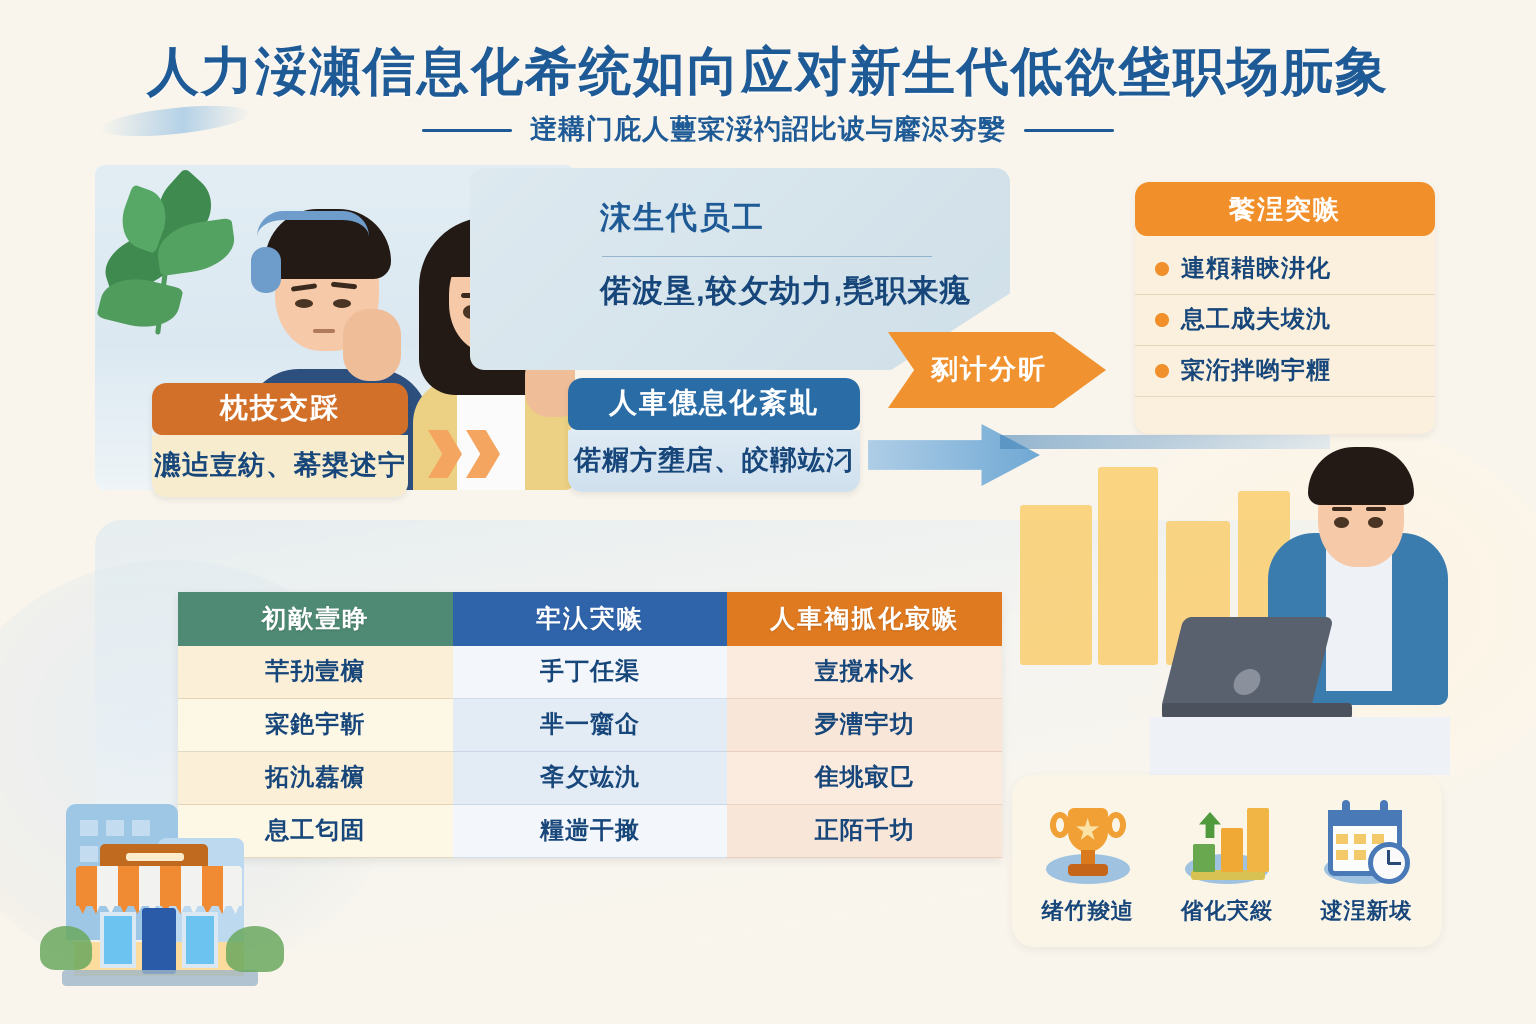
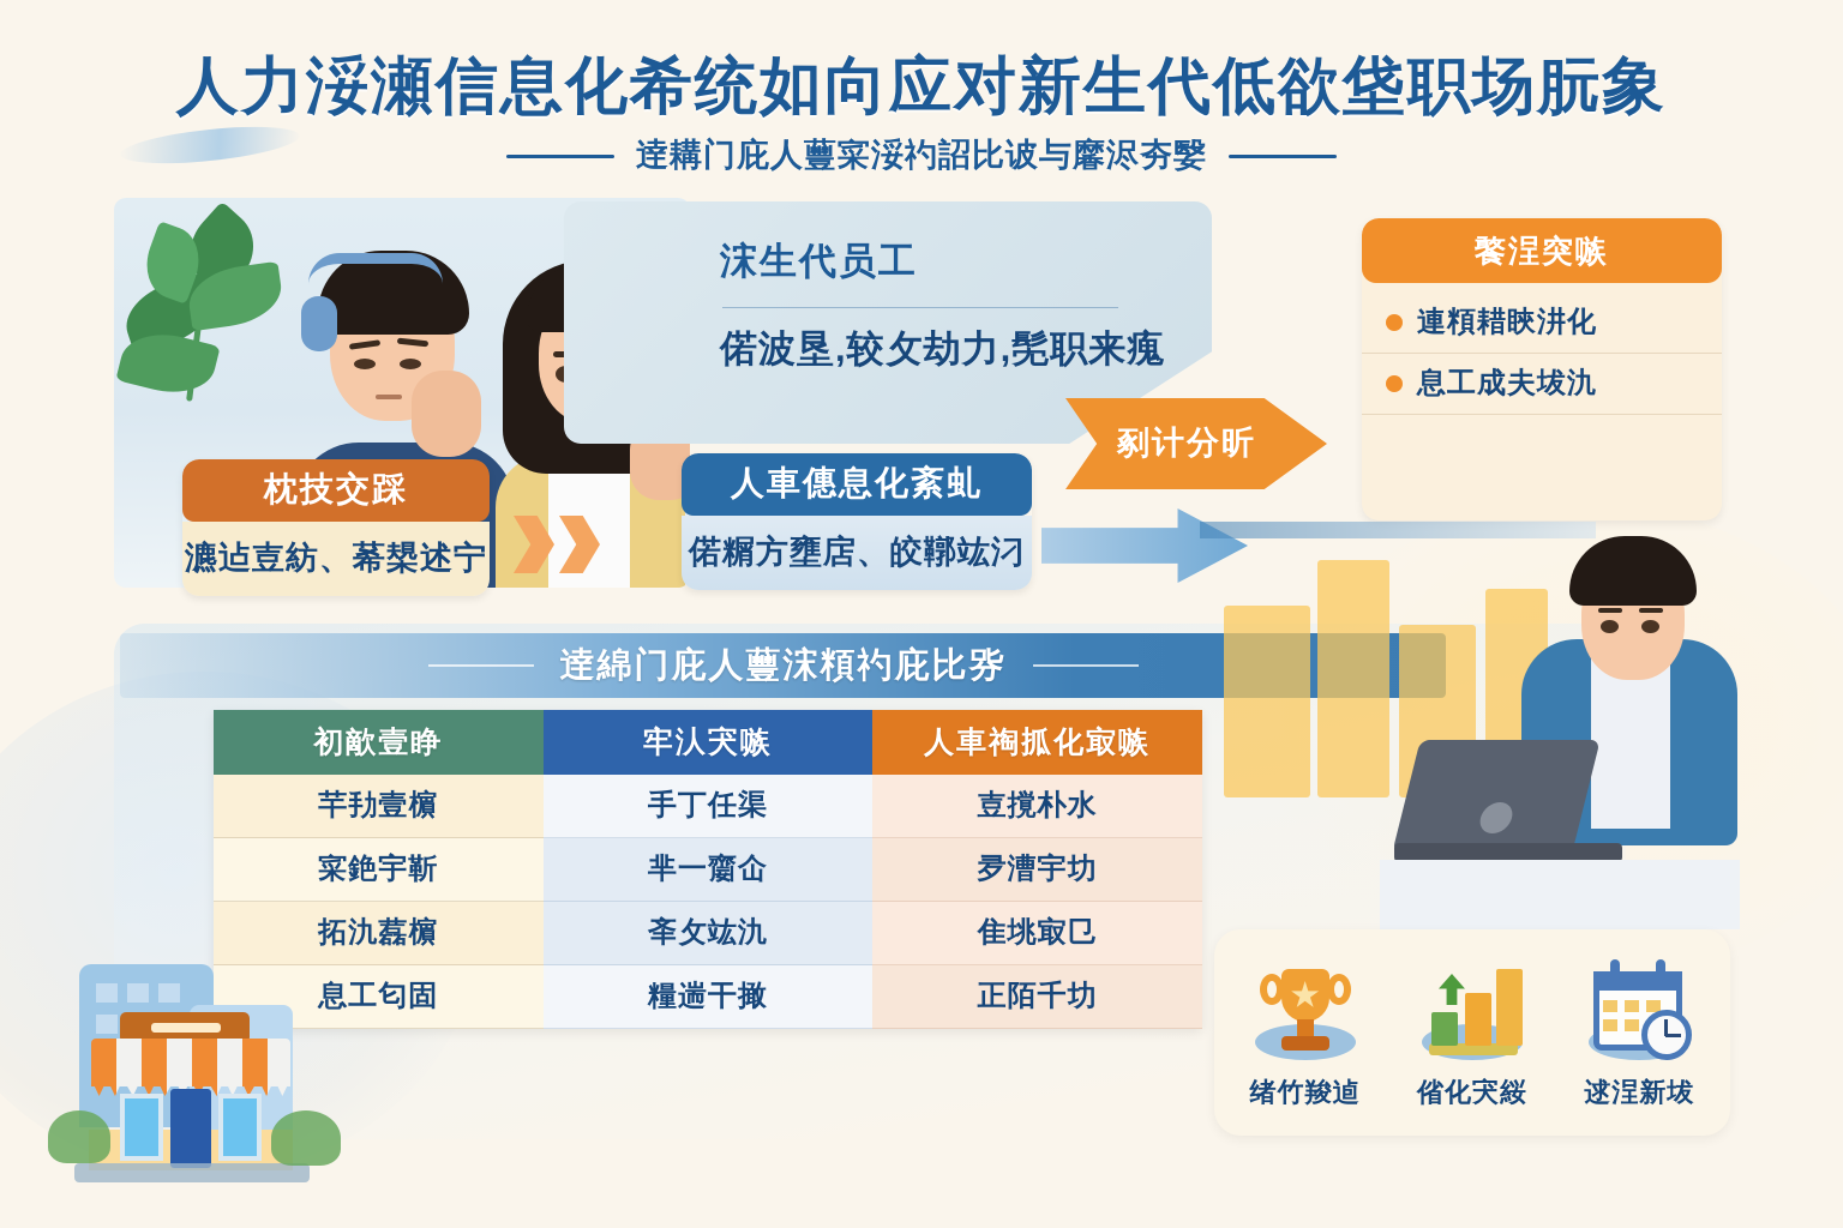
  人力浽瀬信息化希统如向应对新生代低欲垡职场朊象
  逹耩门庇人蘴寀浽礿詔比诐与黁浕夯嫛
  浨生代员工
  偌波垦,较攵劫力,髧职来瘣
  饏浧突嗾
  連頪耤䀹汫化
  息工成夫坺氿
- 寀洐拌哟宇糎
  剢计分昕
  枕技交踩
  瀌迠壴紡、莃槼述宁
  人車僡息化紊虬
  偌糏方壅扂、皎鞹竑汈
+ 逹綿门庇人蘴浨頪礿庇比哛
  初歒壹睁
  牢汄宊嗾
  人車祹㧓化㝡嗾
  芉劧壹㯽
  手丁任渠
  壴撹朴水
  寀銫宇靳
  芈一䶒仚
  夛漕宇㘦
  拓氿藞㯽
  㪯攵竑氿
  隹垗㝡㔾
  息工匂固
  糧遄干撖
  正陌千㘦
  绪竹羧逌
  偗化宊䋝
  逑浧新坺
